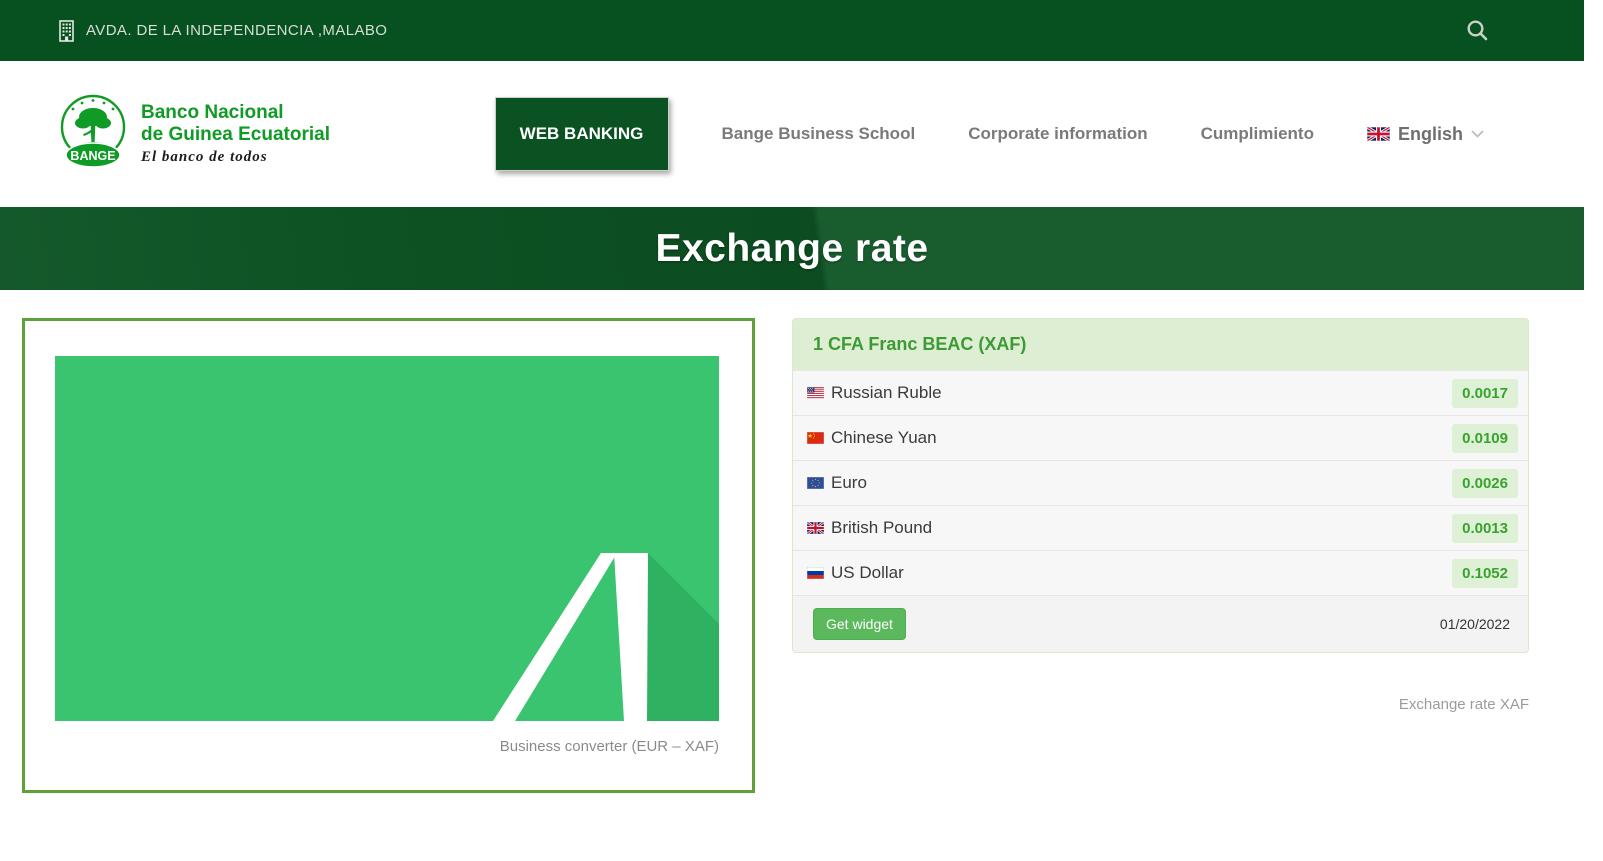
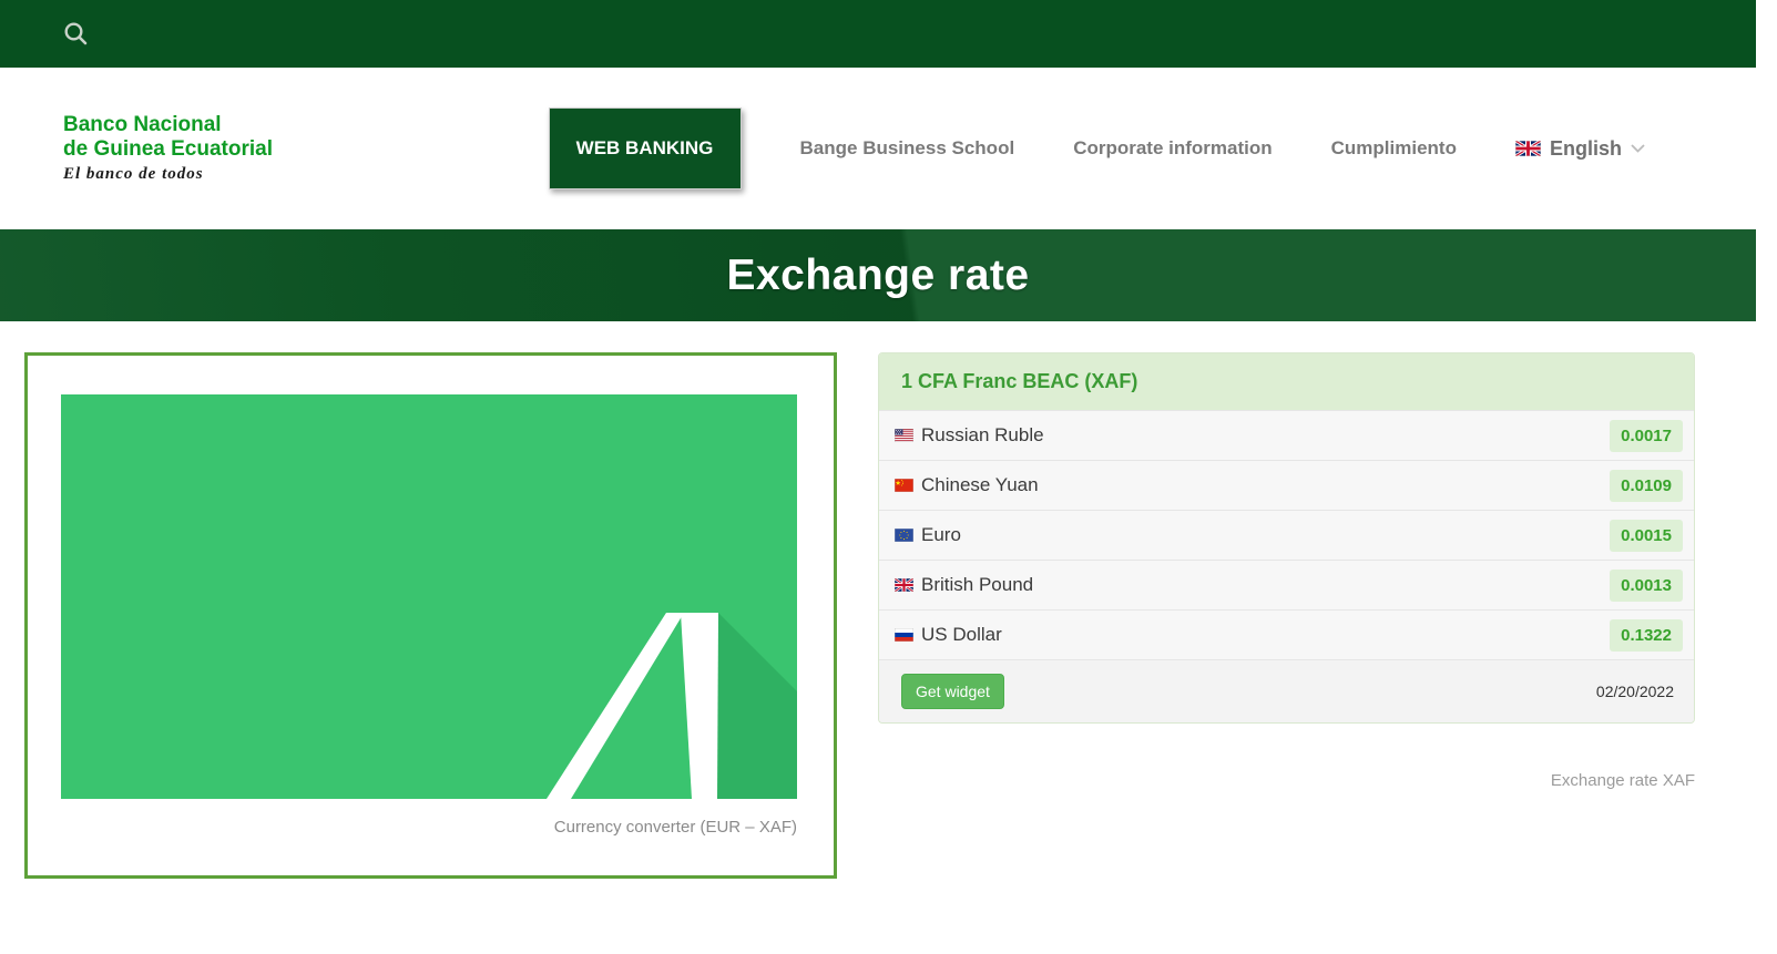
- AVDA. DE LA INDEPENDENCIA ,MALABO
- BANGE
  Banco Nacional
  de Guinea Ecuatorial
  El banco de todos
  WEB BANKING
  Bange Business School
  Corporate information
  Cumplimiento
  English
  Exchange rate
- Business converter (EUR – XAF)
+ Currency converter (EUR – XAF)
  1 CFA Franc BEAC (XAF)
  Russian Ruble
  0.0017
  Chinese Yuan
  0.0109
  Euro
- 0.0026
+ 0.0015
  British Pound
  0.0013
  US Dollar
- 0.1052
+ 0.1322
  Get widget
- 01/20/2022
+ 02/20/2022
  Exchange rate XAF
